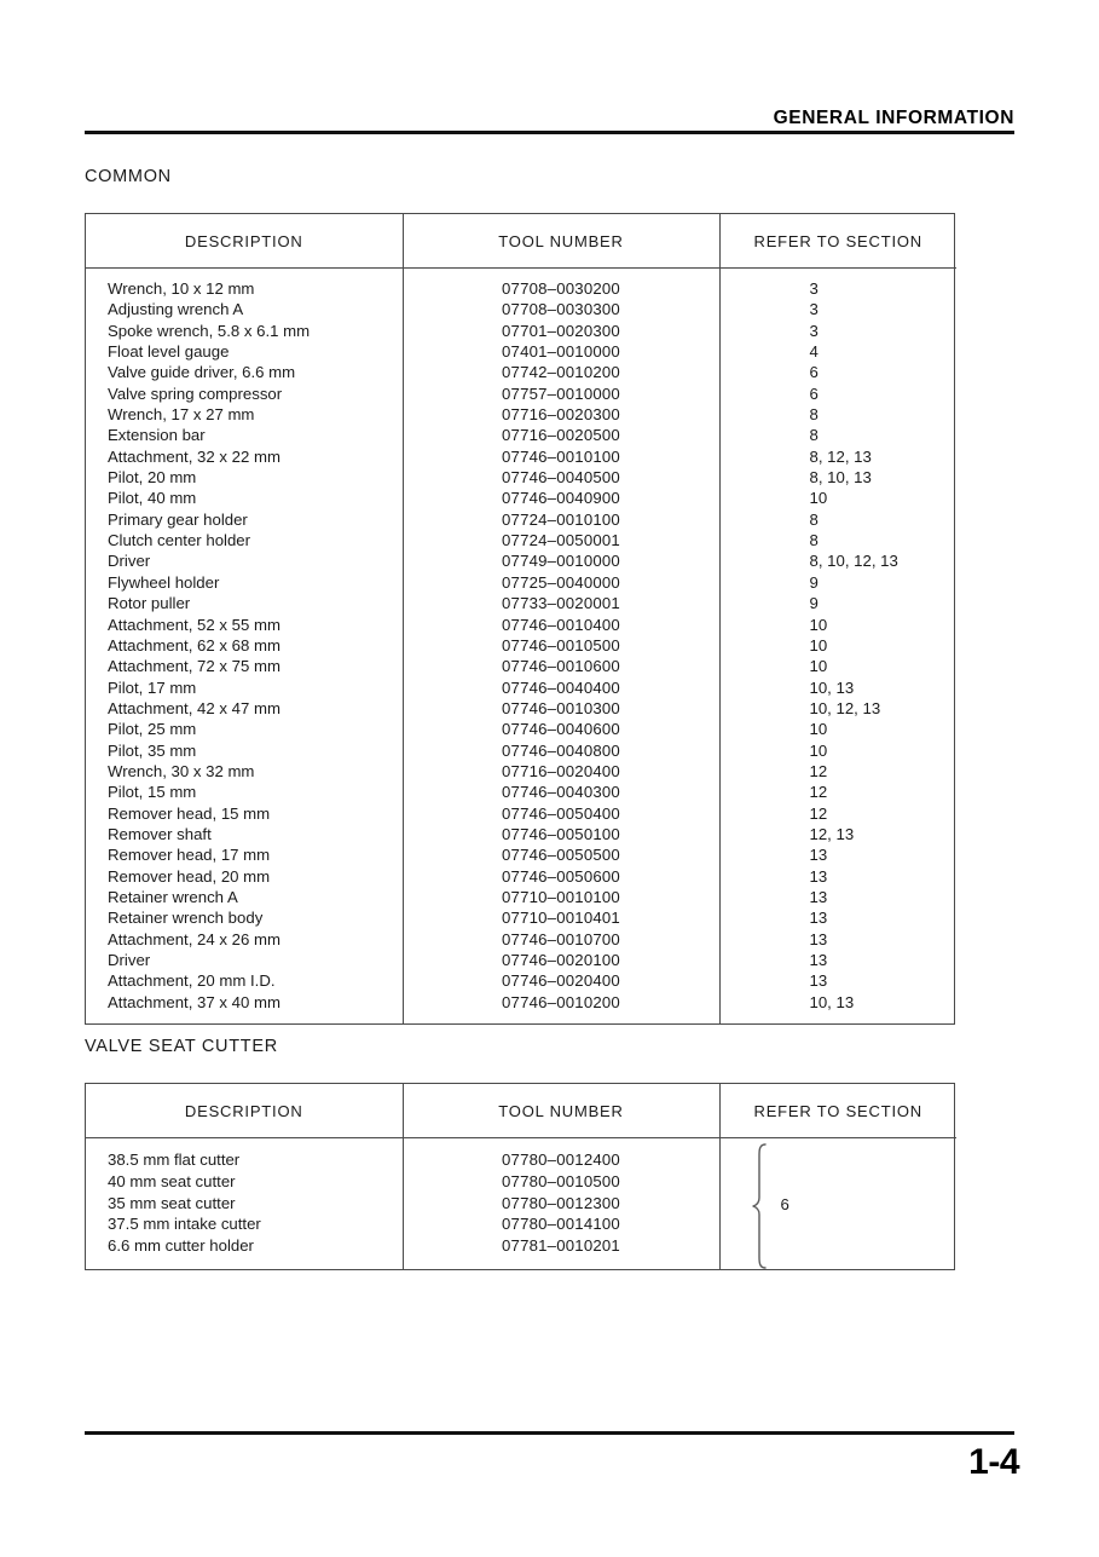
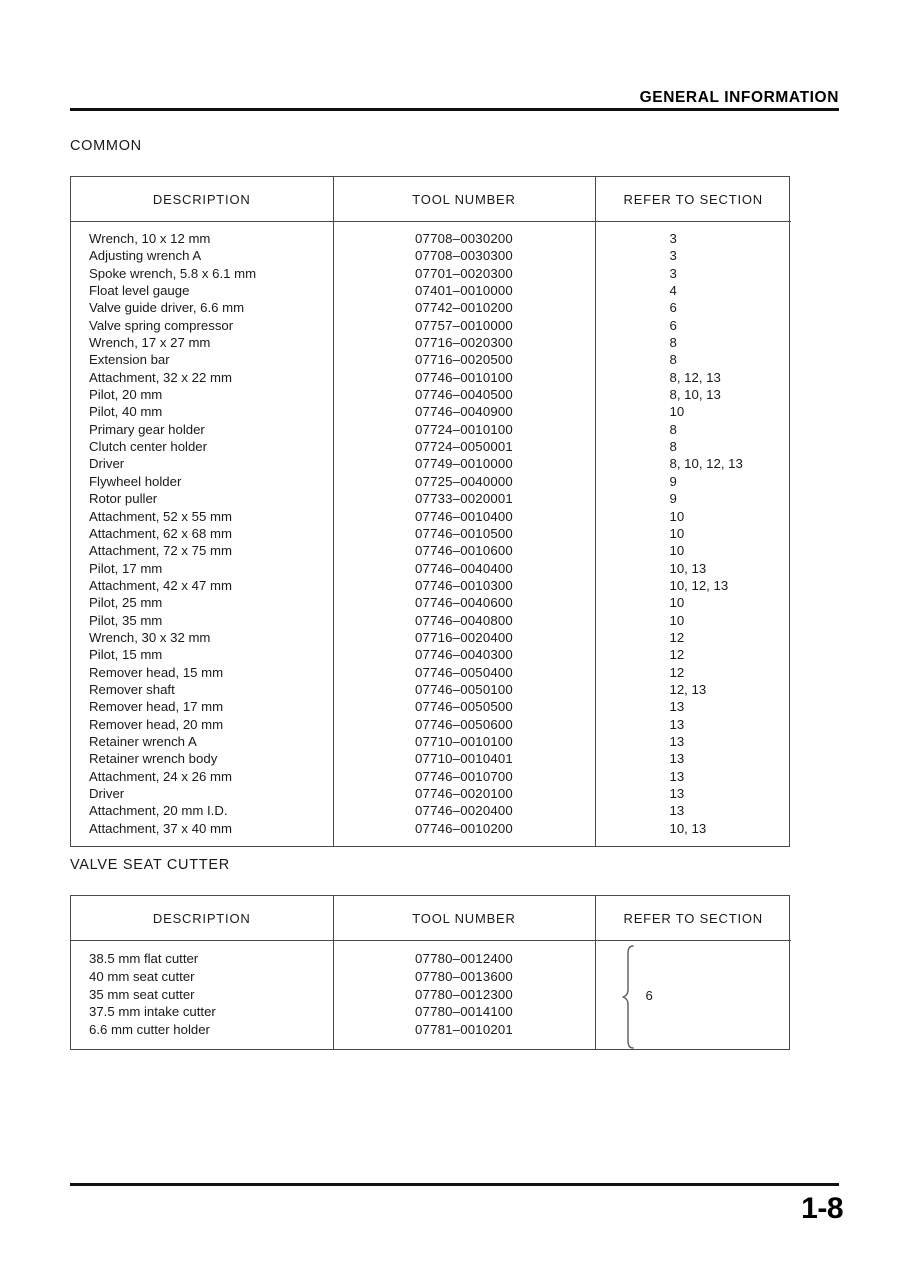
  GENERAL INFORMATION
  COMMON
  DESCRIPTION	TOOL NUMBER	REFER TO SECTION
  Wrench, 10 x 12 mmAdjusting wrench ASpoke wrench, 5.8 x 6.1 mmFloat level gaugeValve guide driver, 6.6 mmValve spring compressorWrench, 17 x 27 mmExtension barAttachment, 32 x 22 mmPilot, 20 mmPilot, 40 mmPrimary gear holderClutch center holderDriverFlywheel holderRotor pullerAttachment, 52 x 55 mmAttachment, 62 x 68 mmAttachment, 72 x 75 mmPilot, 17 mmAttachment, 42 x 47 mmPilot, 25 mmPilot, 35 mmWrench, 30 x 32 mmPilot, 15 mmRemover head, 15 mmRemover shaftRemover head, 17 mmRemover head, 20 mmRetainer wrench ARetainer wrench bodyAttachment, 24 x 26 mmDriverAttachment, 20 mm I.D.Attachment, 37 x 40 mm	07708–003020007708–003030007701–002030007401–001000007742–001020007757–001000007716–002030007716–002050007746–001010007746–004050007746–004090007724–001010007724–005000107749–001000007725–004000007733–002000107746–001040007746–001050007746–001060007746–004040007746–001030007746–004060007746–004080007716–002040007746–004030007746–005040007746–005010007746–005050007746–005060007710–001010007710–001040107746–001070007746–002010007746–002040007746–0010200	333466888, 12, 138, 10, 1310888, 10, 12, 139910101010, 1310, 12, 13101012121212, 131313131313131310, 13
  VALVE SEAT CUTTER
  DESCRIPTION	TOOL NUMBER	REFER TO SECTION
- 38.5 mm flat cutter40 mm seat cutter35 mm seat cutter37.5 mm intake cutter6.6 mm cutter holder	07780–001240007780–001050007780–001230007780–001410007781–0010201	6
+ 38.5 mm flat cutter40 mm seat cutter35 mm seat cutter37.5 mm intake cutter6.6 mm cutter holder	07780–001240007780–001360007780–001230007780–001410007781–0010201	6
- 1-4
+ 1-8
